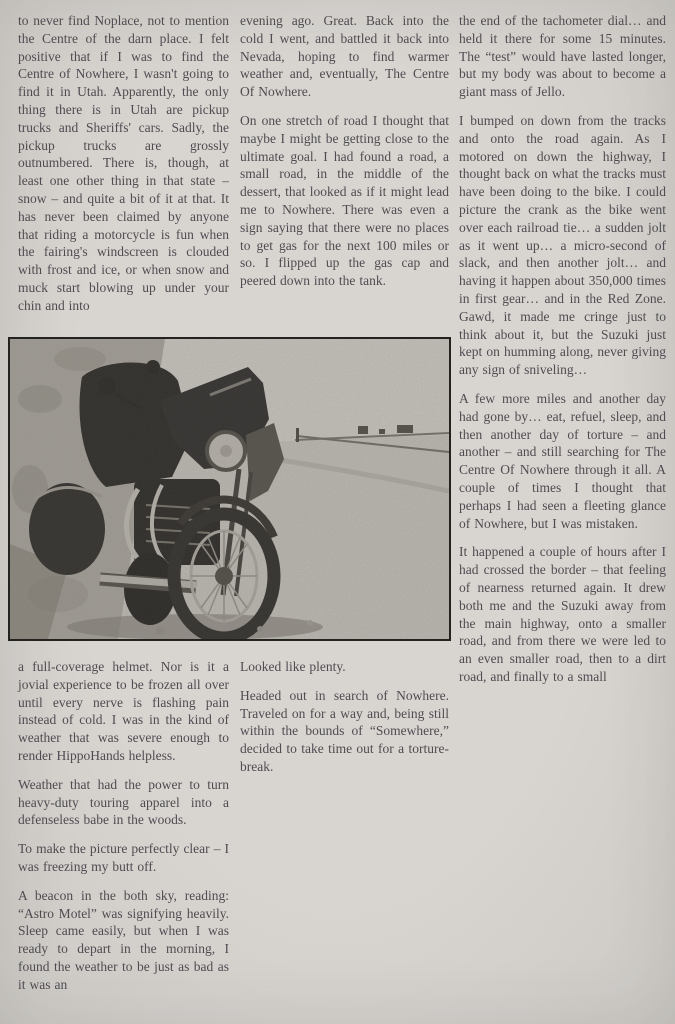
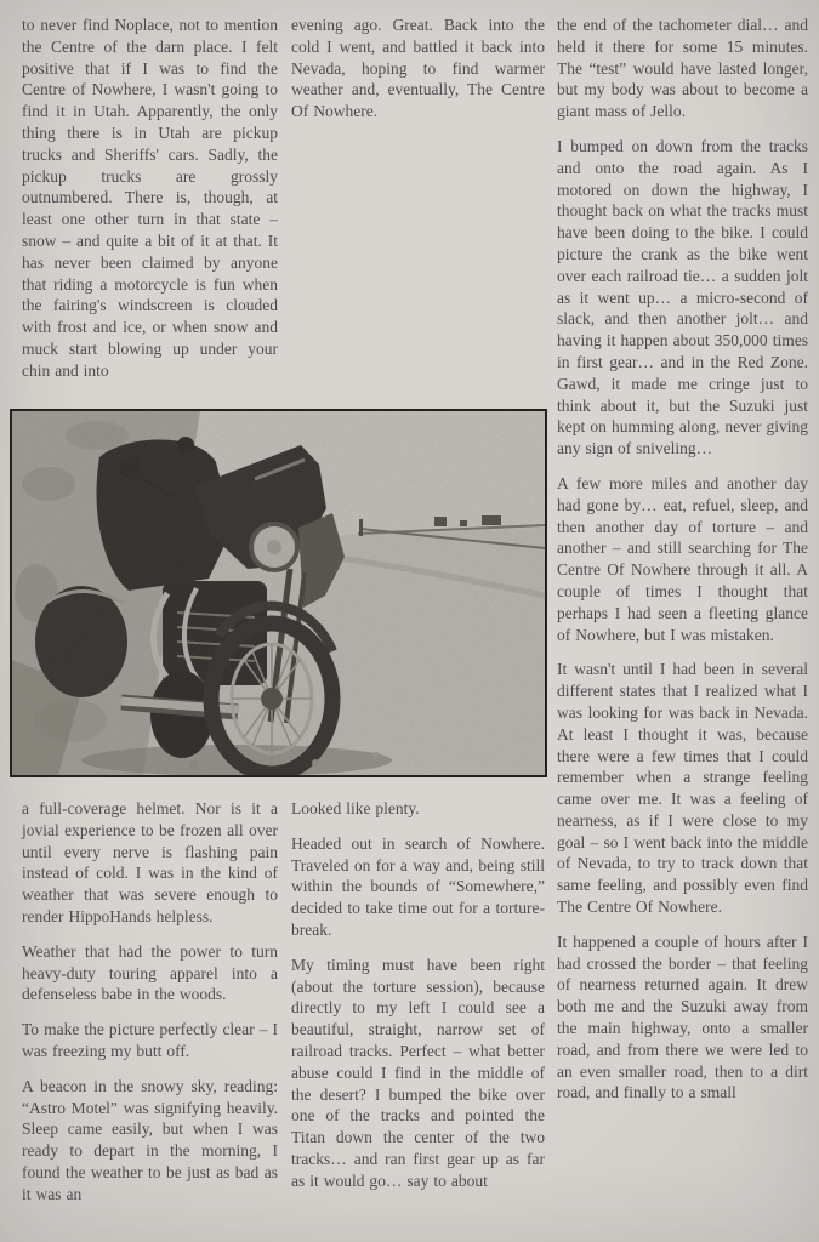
- to never find Noplace, not to mention the Centre of the darn place. I felt positive that if I was to find the Centre of Nowhere, I wasn't going to find it in Utah. Apparently, the only thing there is in Utah are pickup trucks and Sheriffs' cars. Sadly, the pickup trucks are grossly outnumbered. There is, though, at least one other thing in that state – snow – and quite a bit of it at that. It has never been claimed by anyone that riding a motorcycle is fun when the fairing's windscreen is clouded with frost and ice, or when snow and muck start blowing up under your chin and into
+ to never find Noplace, not to mention the Centre of the darn place. I felt positive that if I was to find the Centre of Nowhere, I wasn't going to find it in Utah. Apparently, the only thing there is in Utah are pickup trucks and Sheriffs' cars. Sadly, the pickup trucks are grossly outnumbered. There is, though, at least one other turn in that state – snow – and quite a bit of it at that. It has never been claimed by anyone that riding a motorcycle is fun when the fairing's windscreen is clouded with frost and ice, or when snow and muck start blowing up under your chin and into
  evening ago. Great. Back into the cold I went, and battled it back into Nevada, hoping to find warmer weather and, eventually, The Centre Of Nowhere.
- On one stretch of road I thought that maybe I might be getting close to the ultimate goal. I had found a road, a small road, in the middle of the dessert, that looked as if it might lead me to Nowhere. There was even a sign saying that there were no places to get gas for the next 100 miles or so. I flipped up the gas cap and peered down into the tank.
  the end of the tachometer dial… and held it there for some 15 minutes. The “test” would have lasted longer, but my body was about to become a giant mass of Jello.
  I bumped on down from the tracks and onto the road again. As I motored on down the highway, I thought back on what the tracks must have been doing to the bike. I could picture the crank as the bike went over each railroad tie… a sudden jolt as it went up… a micro-second of slack, and then another jolt… and having it happen about 350,000 times in first gear… and in the Red Zone. Gawd, it made me cringe just to think about it, but the Suzuki just kept on humming along, never giving any sign of sniveling…
  A few more miles and another day had gone by… eat, refuel, sleep, and then another day of torture – and another – and still searching for The Centre Of Nowhere through it all. A couple of times I thought that perhaps I had seen a fleeting glance of Nowhere, but I was mistaken.
+ It wasn't until I had been in several different states that I realized what I was looking for was back in Nevada. At least I thought it was, because there were a few times that I could remember when a strange feeling came over me. It was a feeling of nearness, as if I were close to my goal – so I went back into the middle of Nevada, to try to track down that same feeling, and possibly even find The Centre Of Nowhere.
  It happened a couple of hours after I had crossed the border – that feeling of nearness returned again. It drew both me and the Suzuki away from the main highway, onto a smaller road, and from there we were led to an even smaller road, then to a dirt road, and finally to a small
  a full-coverage helmet. Nor is it a jovial experience to be frozen all over until every nerve is flashing pain instead of cold. I was in the kind of weather that was severe enough to render HippoHands helpless.
  Weather that had the power to turn heavy-duty touring apparel into a defenseless babe in the woods.
  To make the picture perfectly clear – I was freezing my butt off.
- A beacon in the both sky, reading: “Astro Motel” was signifying heavily. Sleep came easily, but when I was ready to depart in the morning, I found the weather to be just as bad as it was an
+ A beacon in the snowy sky, reading: “Astro Motel” was signifying heavily. Sleep came easily, but when I was ready to depart in the morning, I found the weather to be just as bad as it was an
  Looked like plenty.
  Headed out in search of Nowhere. Traveled on for a way and, being still within the bounds of “Somewhere,” decided to take time out for a torture-break.
+ My timing must have been right (about the torture session), because directly to my left I could see a beautiful, straight, narrow set of railroad tracks. Perfect – what better abuse could I find in the middle of the desert? I bumped the bike over one of the tracks and pointed the Titan down the center of the two tracks… and ran first gear up as far as it would go… say to about
